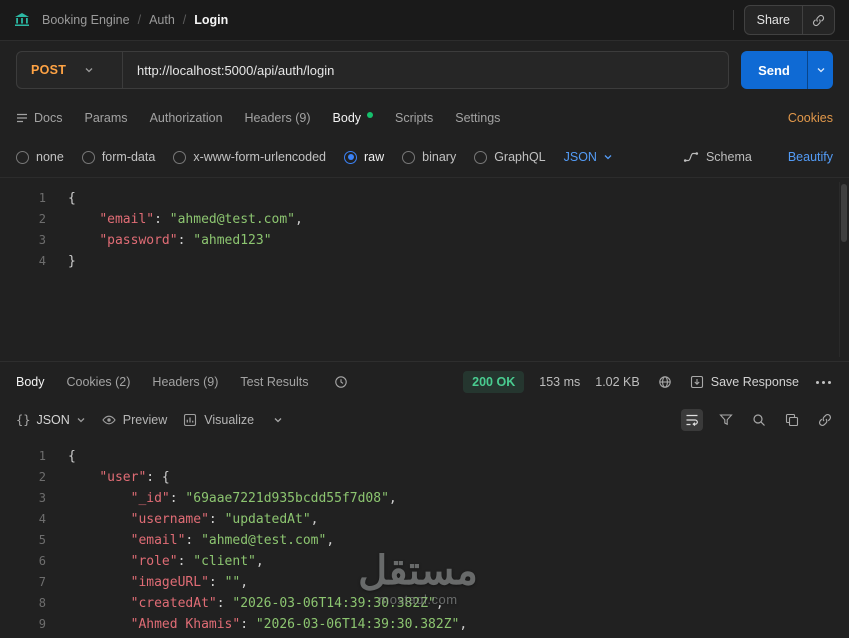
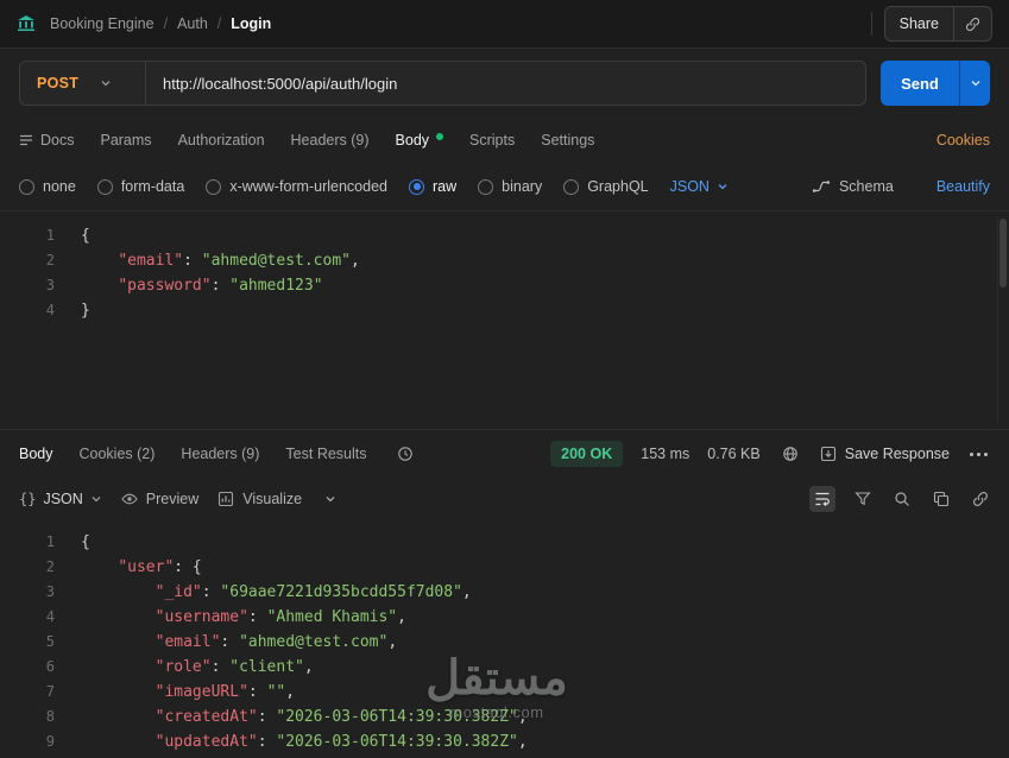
  Booking Engine
  /
  Auth
  /
  Login
  Share
  POST
  http://localhost:5000/api/auth/login
  Send
  Docs
  Params
  Authorization
  Headers (9)
  Body
  Scripts
  Settings
  Cookies
  none
  form-data
  x-www-form-urlencoded
  raw
  binary
  GraphQL
  JSON
  Schema
  Beautify
  1
  {
  2
  "email": "ahmed@test.com",
  3
  "password": "ahmed123"
  4
  }
  Body
  Cookies (2)
  Headers (9)
  Test Results
  200 OK
  153 ms
- 1.02 KB
+ 0.76 KB
  Save Response
  {}
  JSON
  Preview
  Visualize
  1
  {
  2
  "user": {
  3
  "_id": "69aae7221d935bcdd55f7d08",
  4
- "username": "updatedAt",
+ "username": "Ahmed Khamis",
  5
  "email": "ahmed@test.com",
  6
  "role": "client",
  7
  "imageURL": "",
  8
  "createdAt": "2026-03-06T14:39:30.382Z",
  9
- "Ahmed Khamis": "2026-03-06T14:39:30.382Z",
+ "updatedAt": "2026-03-06T14:39:30.382Z",
  مستقل
  mostaql.com
